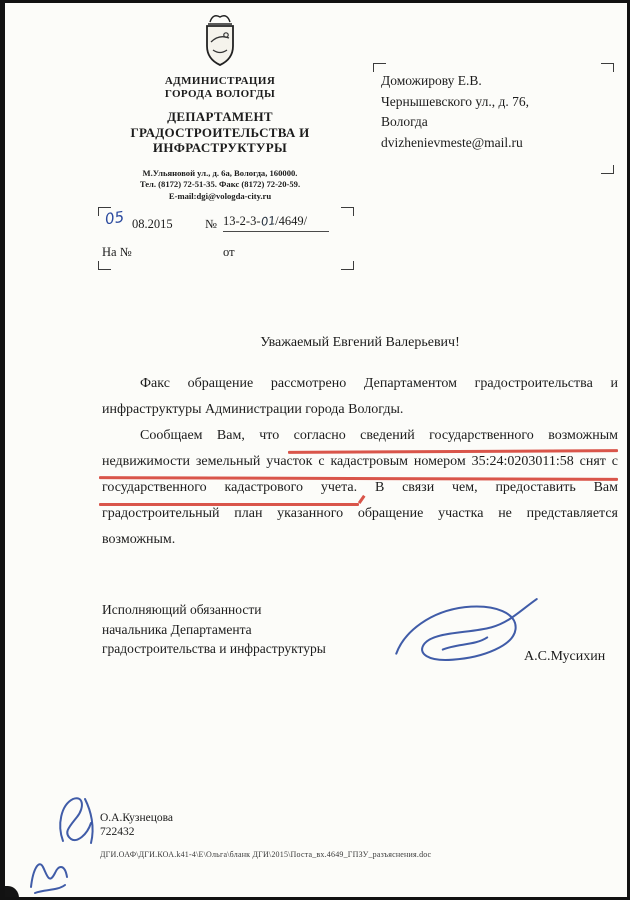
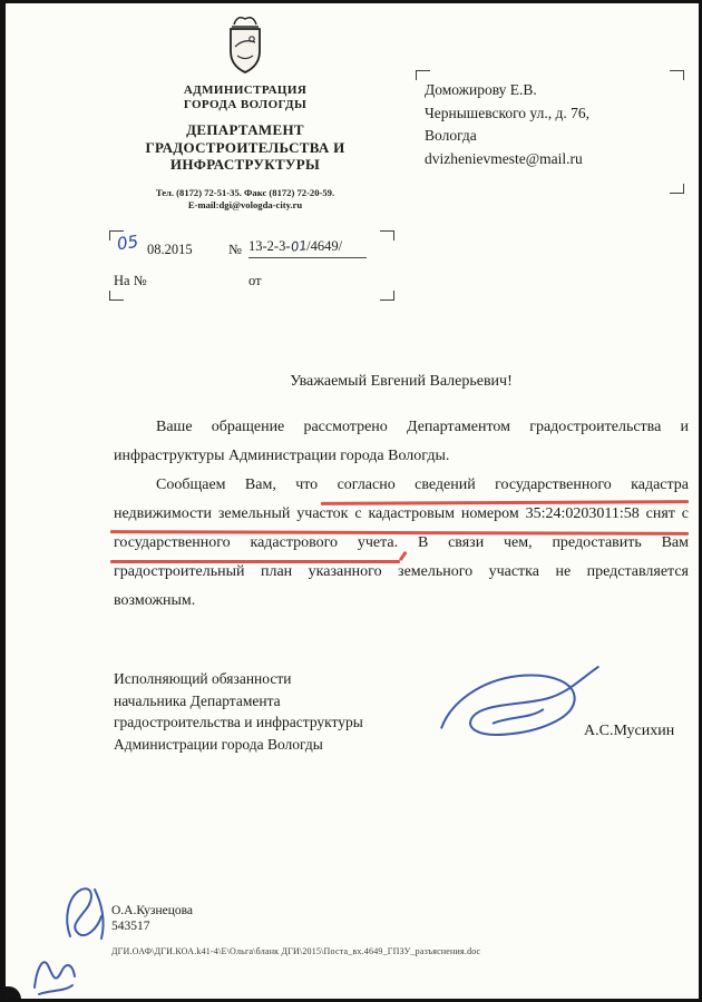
  АДМИНИСТРАЦИЯ
  ГОРОДА ВОЛОГДЫ
  ДЕПАРТАМЕНТ
  ГРАДОСТРОИТЕЛЬСТВА И
  ИНФРАСТРУКТУРЫ
- М.Ульяновой ул., д. 6а, Вологда, 160000.
  Тел. (8172) 72-51-35. Факс (8172) 72-20-59.
  E-mail:dgi@vologda-city.ru
  08.2015
  №
  На №
  от
  Доможирову Е.В.
  Чернышевского ул., д. 76,
  Вологда
  dvizhenievmeste@mail.ru
  Уважаемый Евгений Валерьевич!
- Факс обращение рассмотрено Департаментом градостроительства и
+ Ваше обращение рассмотрено Департаментом градостроительства и
  инфраструктуры Администрации города Вологды.
- Сообщаем Вам, что согласно сведений государственного возможным
+ Сообщаем Вам, что согласно сведений государственного кадастра
  недвижимости земельный участок с кадастровым номером 35:24:0203011:58 снят с
  государственного кадастрового учета. В связи чем, предоставить Вам
- градостроительный план указанного обращение участка не представляется
+ градостроительный план указанного земельного участка не представляется
  возможным.
  Исполняющий обязанности
  начальника Департамента
  градостроительства и инфраструктуры
+ Администрации города Вологды
  А.С.Мусихин
  О.А.Кузнецова
- 722432
+ 543517
  ДГИ.ОАФ\ДГИ.КОА.k41-4\Е\Ольга\бланк ДГИ\2015\Поста_вх.4649_ГПЗУ_разъяснения.doc
